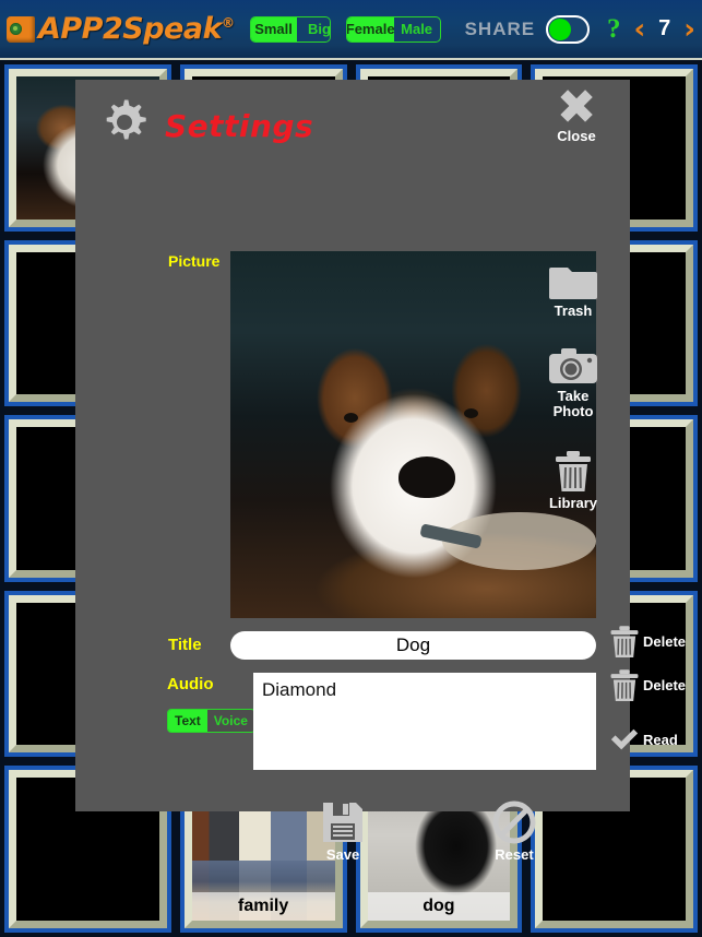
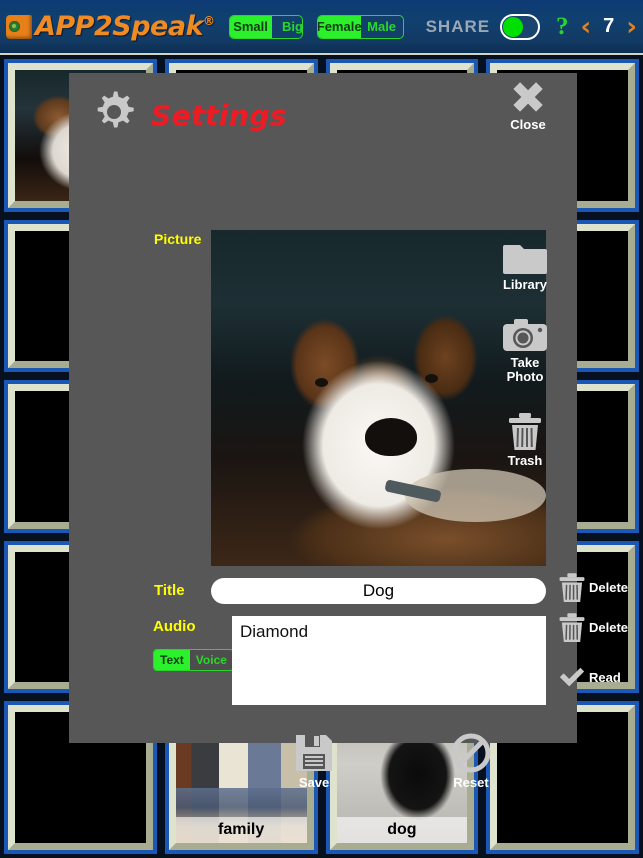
  APP2Speak®
  Small
  Big
  Female
  Male
  SHARE
  ?
  ‹
  7
  ›
  family
  dog
  Settings
  ✖
  Close
  Picture
- Trash
+ Library
  Take
  Photo
- Library
+ Trash
  Title
  Dog
  Delete
  Audio
  Text
  Voice
  Diamond
  Delete
  Read
  Save
  Reset
